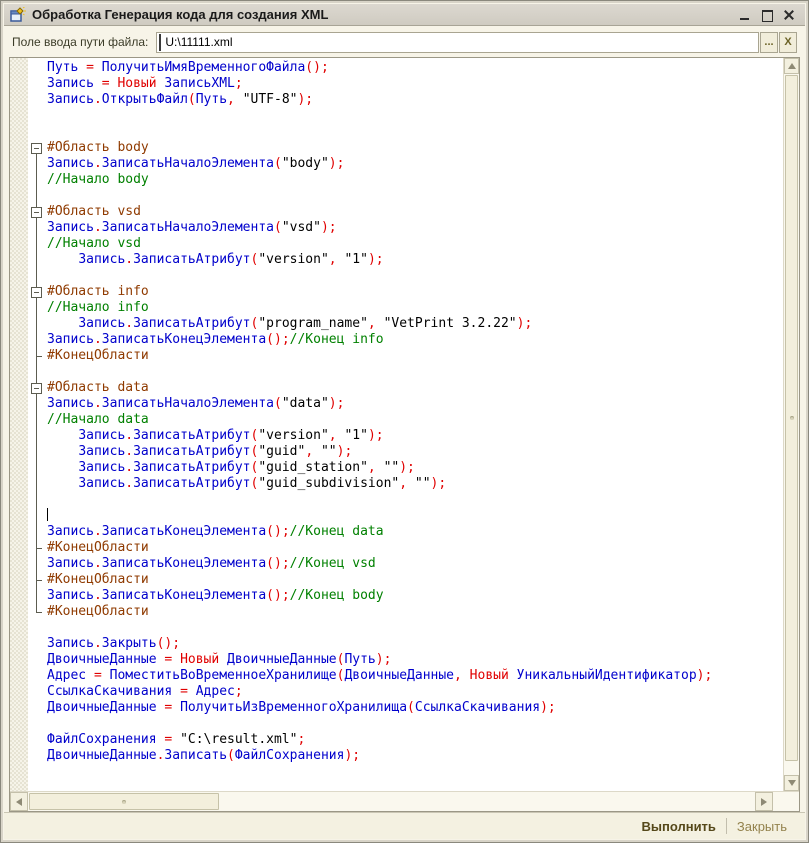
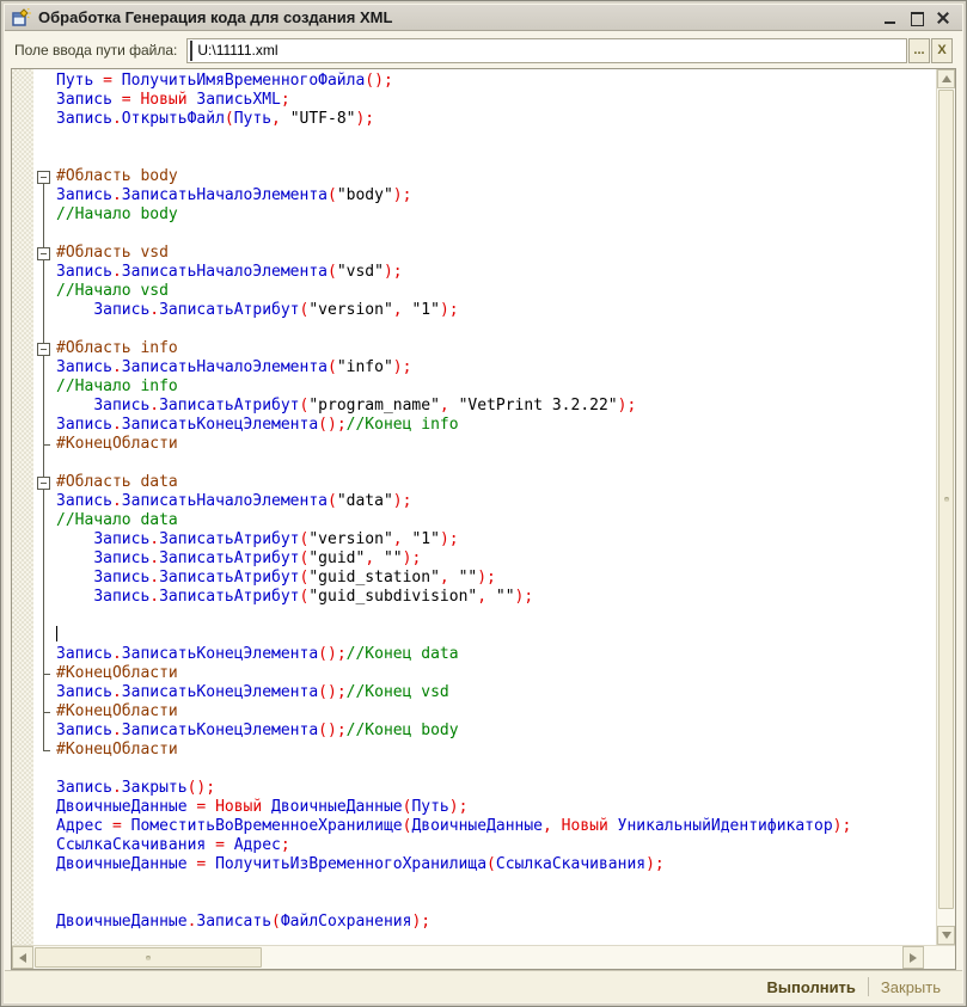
  Обработка Генерация кода для создания XML
  Поле ввода пути файла:
  U:\11111.xml
  ...
  X
  Путь = ПолучитьИмяВременногоФайла();
  Запись = Новый ЗаписьXML;
  Запись.ОткрытьФайл(Путь, "UTF-8");
  #Область body
  Запись.ЗаписатьНачалоЭлемента("body");
  //Начало body
  #Область vsd
  Запись.ЗаписатьНачалоЭлемента("vsd");
  //Начало vsd
  Запись.ЗаписатьАтрибут("version", "1");
  #Область info
+ Запись.ЗаписатьНачалоЭлемента("info");
  //Начало info
  Запись.ЗаписатьАтрибут("program_name", "VetPrint 3.2.22");
  Запись.ЗаписатьКонецЭлемента();//Конец info
  #КонецОбласти
  #Область data
  Запись.ЗаписатьНачалоЭлемента("data");
  //Начало data
  Запись.ЗаписатьАтрибут("version", "1");
  Запись.ЗаписатьАтрибут("guid", "");
  Запись.ЗаписатьАтрибут("guid_station", "");
  Запись.ЗаписатьАтрибут("guid_subdivision", "");
  Запись.ЗаписатьКонецЭлемента();//Конец data
  #КонецОбласти
  Запись.ЗаписатьКонецЭлемента();//Конец vsd
  #КонецОбласти
  Запись.ЗаписатьКонецЭлемента();//Конец body
  #КонецОбласти
  Запись.Закрыть();
  ДвоичныеДанные = Новый ДвоичныеДанные(Путь);
  Адрес = ПоместитьВоВременноеХранилище(ДвоичныеДанные, Новый УникальныйИдентификатор);
  СсылкаСкачивания = Адрес;
  ДвоичныеДанные = ПолучитьИзВременногоХранилища(СсылкаСкачивания);
- ФайлСохранения = "C:\result.xml";
  ДвоичныеДанные.Записать(ФайлСохранения);
  Выполнить
  Закрыть
